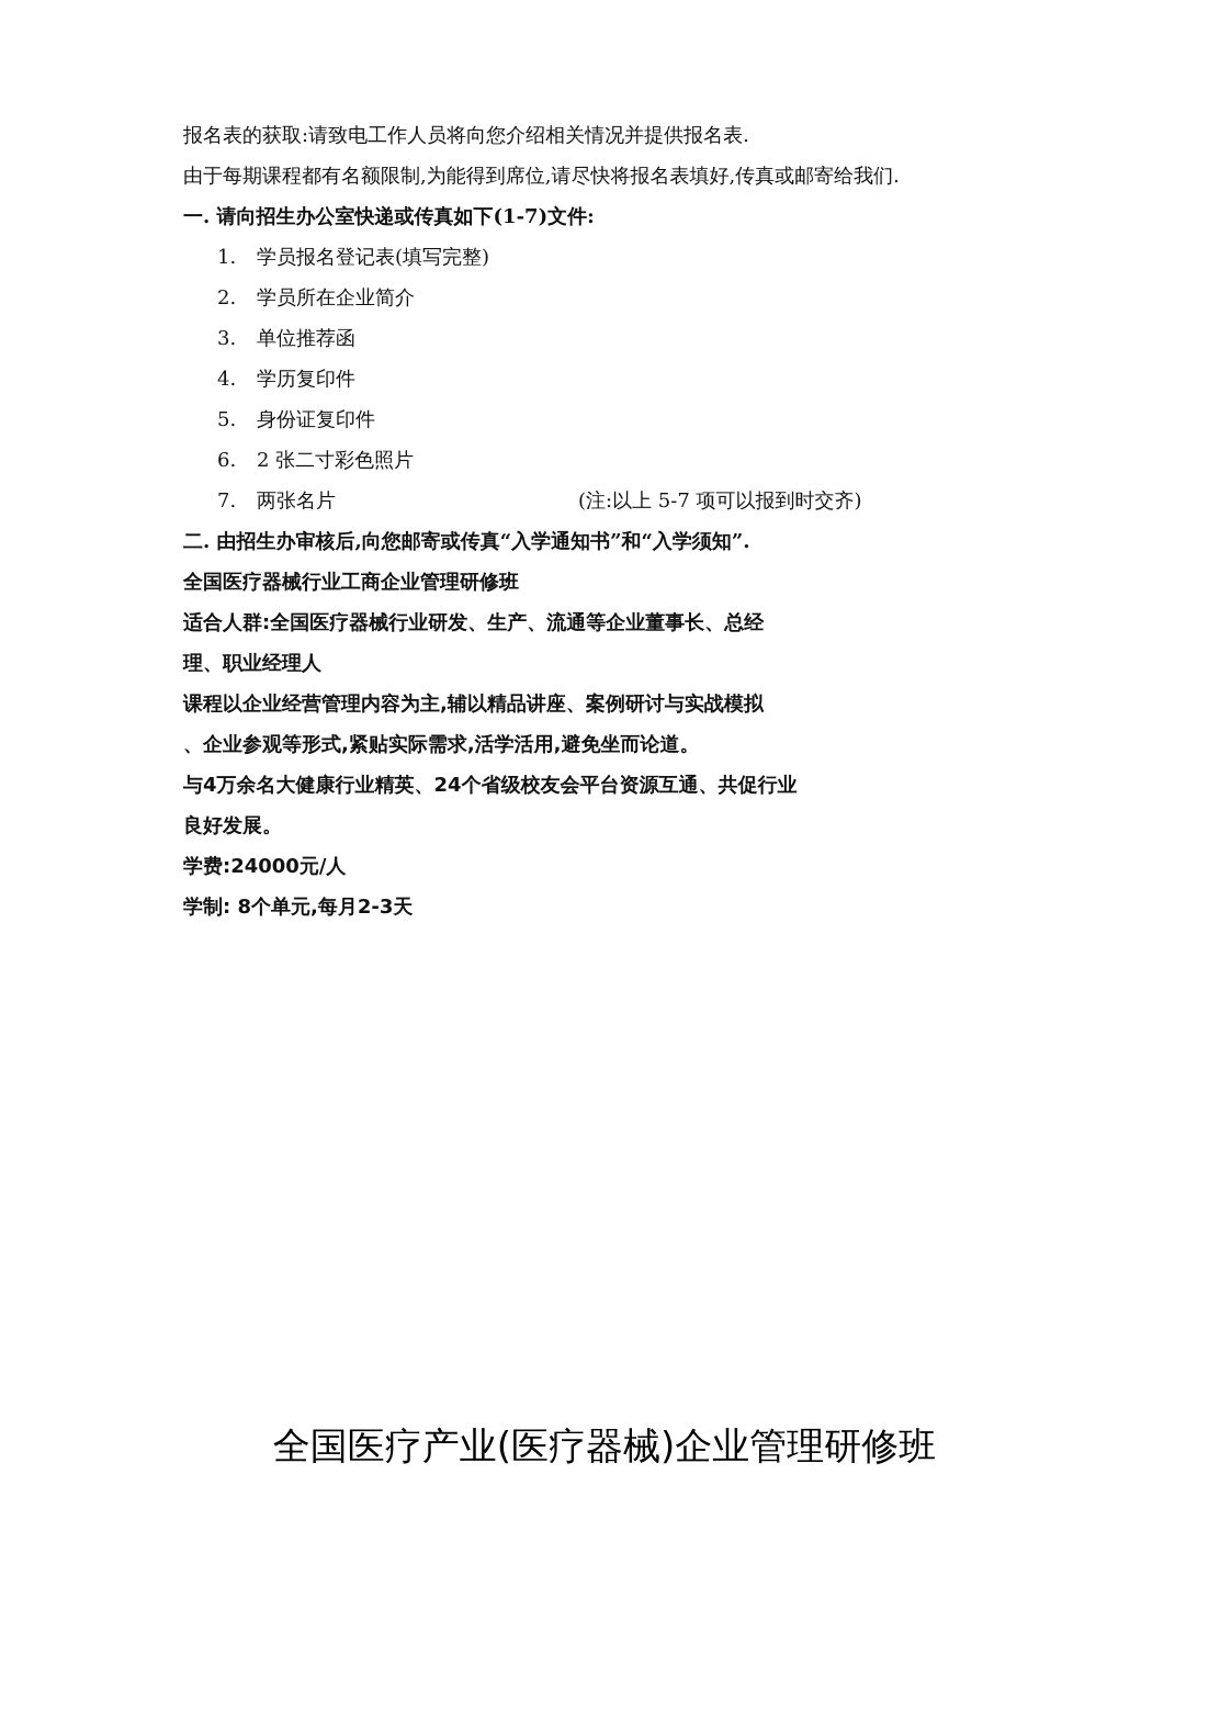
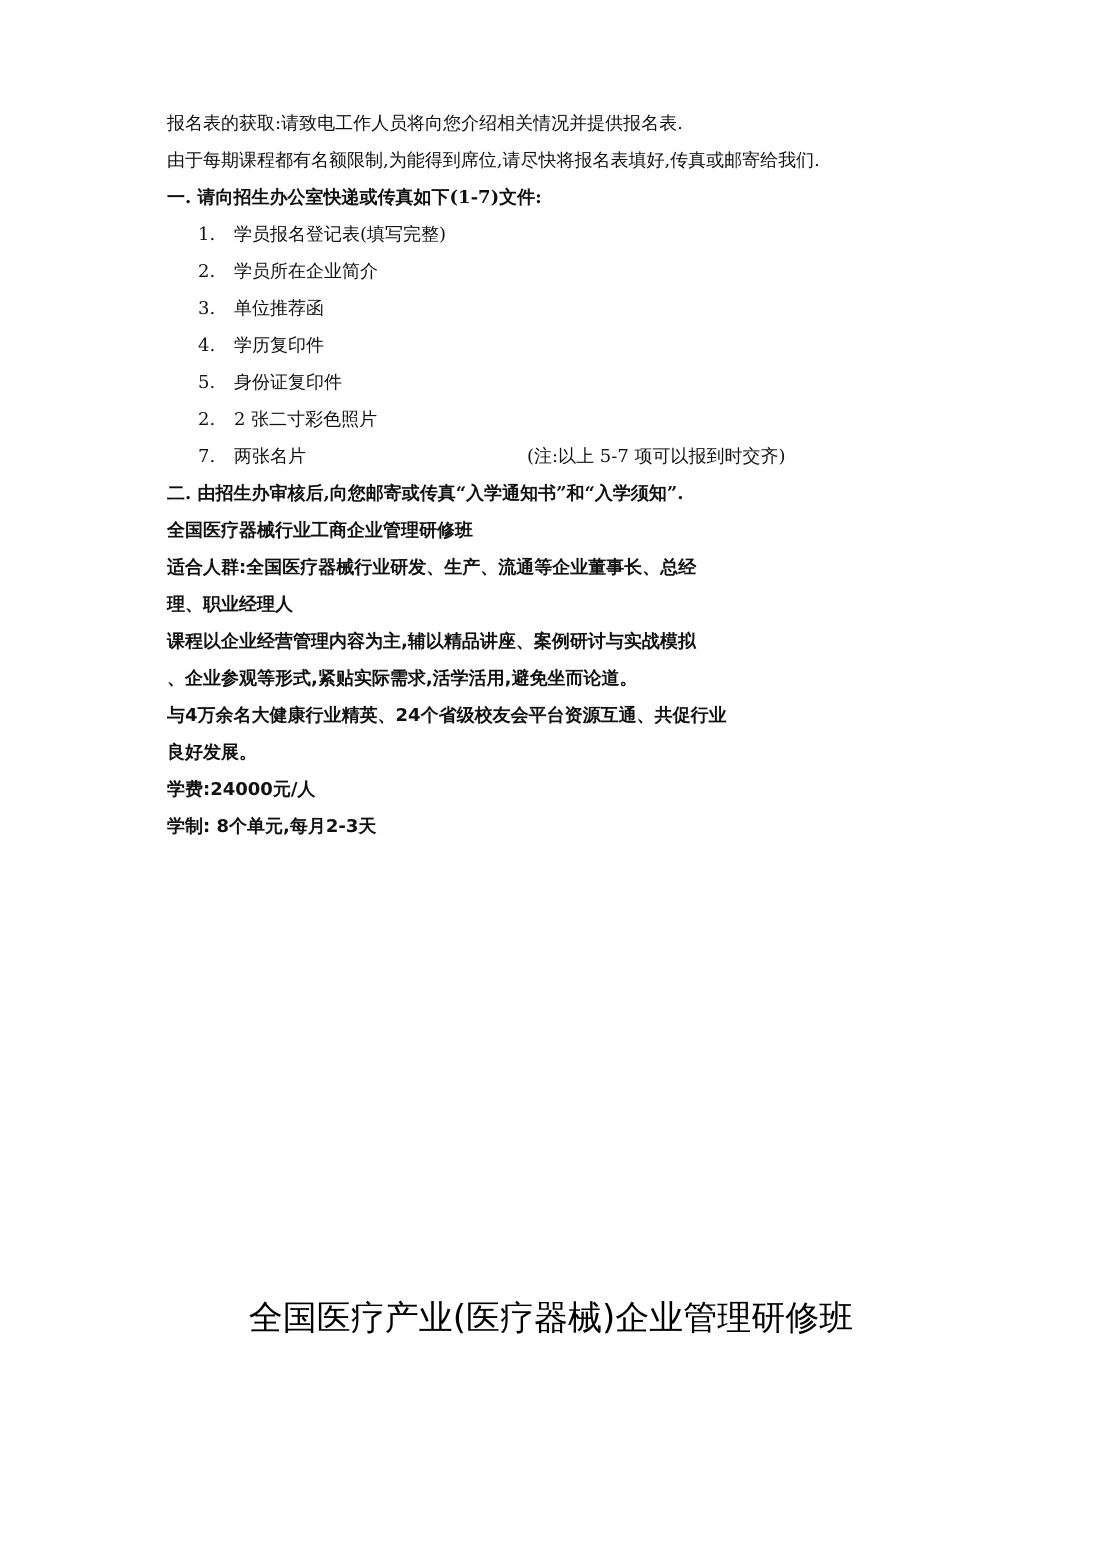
  报名表的获取:请致电工作人员将向您介绍相关情况并提供报名表.
  由于每期课程都有名额限制,为能得到席位,请尽快将报名表填好,传真或邮寄给我们.
  一. 请向招生办公室快递或传真如下(1-7)文件:
  1. 学员报名登记表(填写完整)
  2. 学员所在企业简介
  3. 单位推荐函
  4. 学历复印件
  5. 身份证复印件
- 6. 2 张二寸彩色照片
+ 2. 2 张二寸彩色照片
  7. 两张名片
  (注:以上 5-7 项可以报到时交齐)
  二. 由招生办审核后,向您邮寄或传真“入学通知书”和“入学须知”.
  全国医疗器械行业工商企业管理研修班
  适合人群:全国医疗器械行业研发、生产、流通等企业董事长、总经
  理、职业经理人
  课程以企业经营管理内容为主,辅以精品讲座、案例研讨与实战模拟
  、企业参观等形式,紧贴实际需求,活学活用,避免坐而论道。
  与4万余名大健康行业精英、24个省级校友会平台资源互通、共促行业
  良好发展。
  学费:24000元/人
  学制: 8个单元,每月2-3天
  全国医疗产业(医疗器械)企业管理研修班
